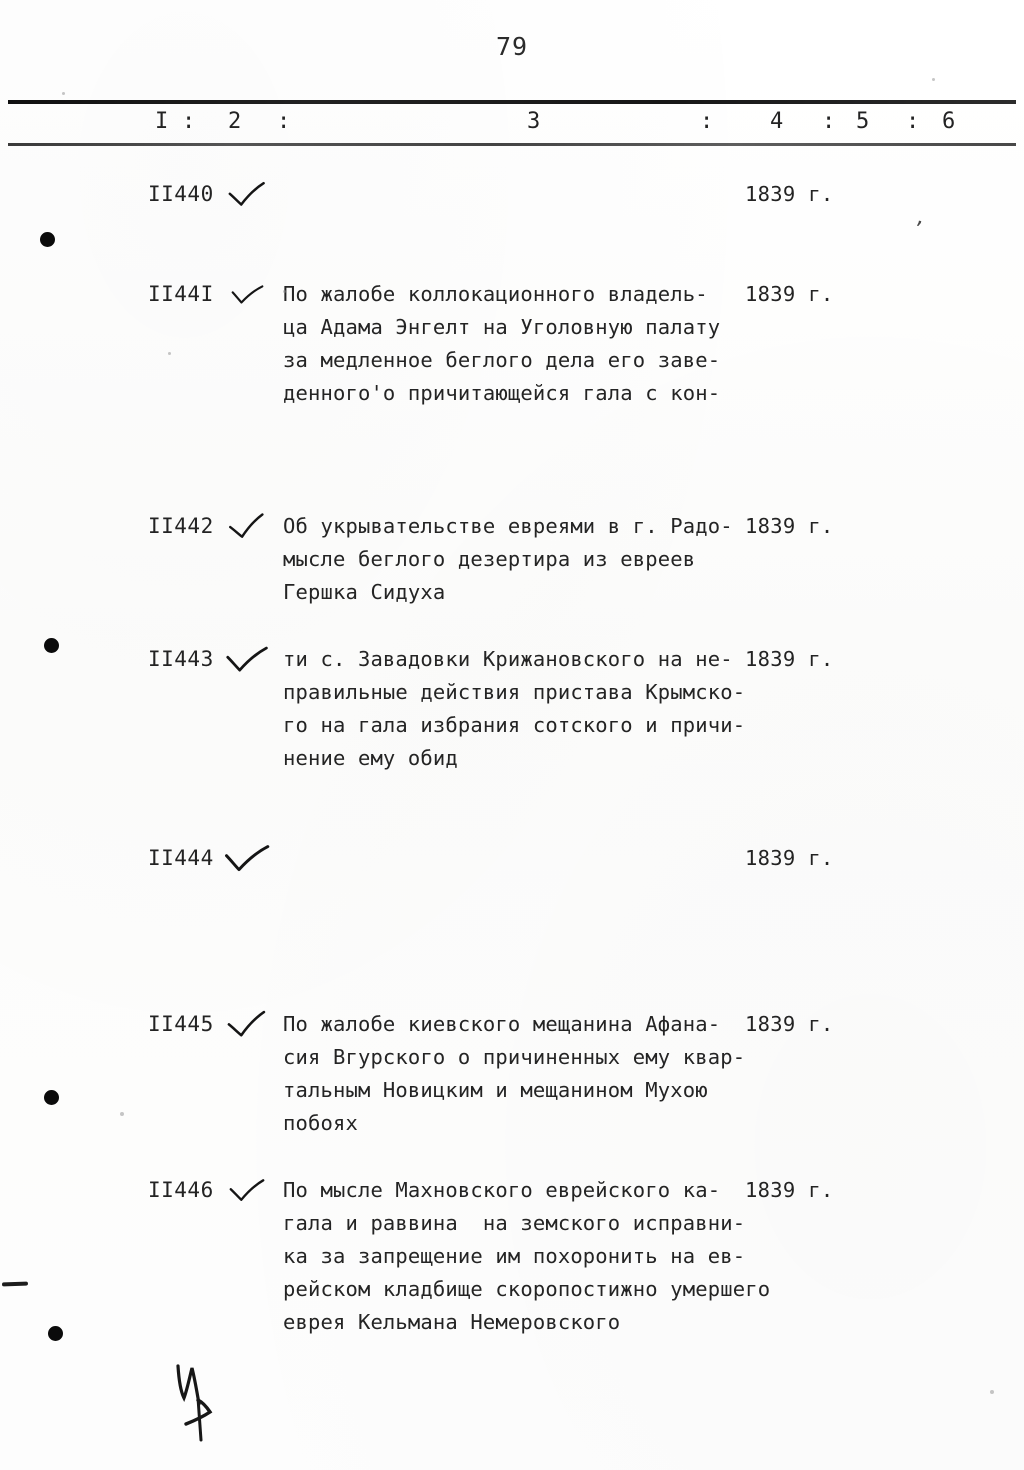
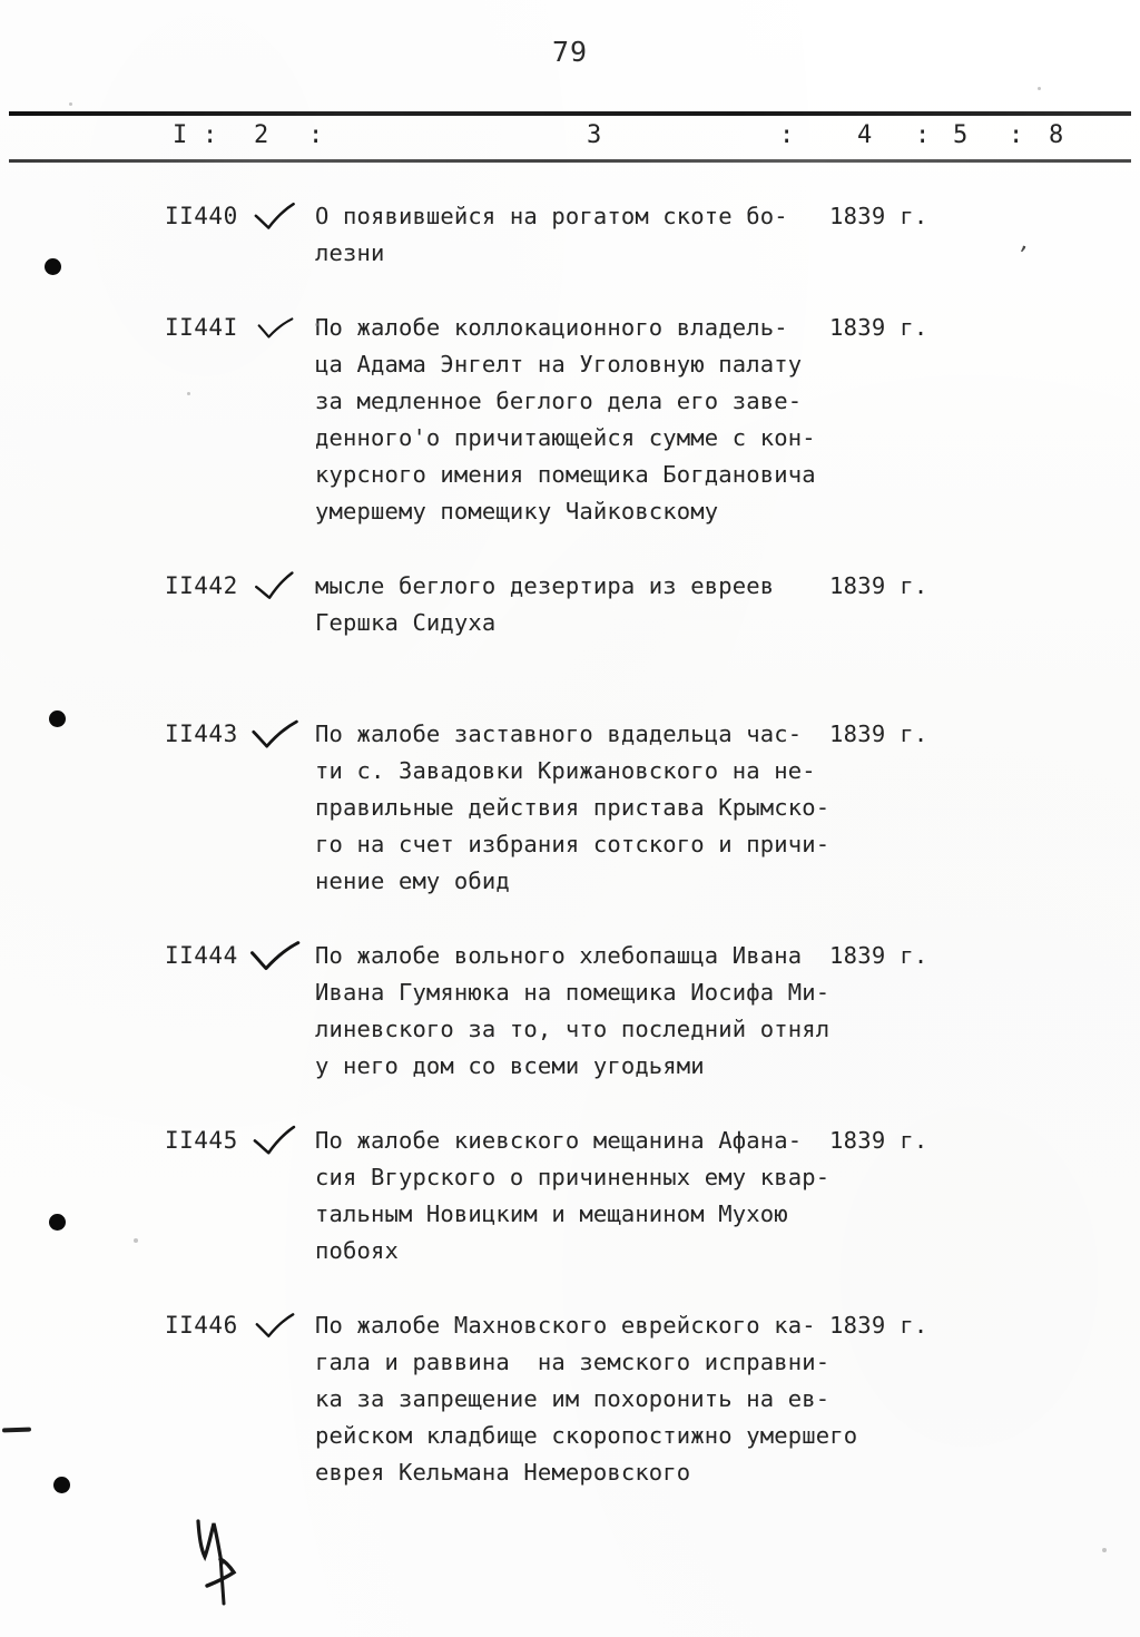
  79
  I
  :
  2
  :
  3
  :
  4
  :
  5
  :
- 6
+ 8
  II440
+ О появившейся на рогатом скоте бо-
+ лезни
  1839 г.
  II44I
  По жалобе коллокационного владель-
  ца Адама Энгелт на Уголовную палату
  за медленное беглого дела его заве-
- денного'о причитающейся гала с кон-
+ денного'о причитающейся сумме с кон-
+ курсного имения помещика Богдановича
+ умершему помещику Чайковскому
  1839 г.
  II442
- Об укрывательстве евреями в г. Радо-
  мысле беглого дезертира из евреев
  Гершка Сидуха
  1839 г.
  II443
+ По жалобе заставного вдадельца час-
  ти с. Завадовки Крижановского на не-
  правильные действия пристава Крымско-
- го на гала избрания сотского и причи-
+ го на счет избрания сотского и причи-
  нение ему обид
  1839 г.
  II444
+ По жалобе вольного хлебопашца Ивана
+ Ивана Гумянюка на помещика Иосифа Ми-
+ линевского за то, что последний отнял
+ у него дом со всеми угодьями
  1839 г.
  II445
  По жалобе киевского мещанина Афана-
  сия Вгурского о причиненных ему квар-
  тальным Новицким и мещанином Мухою
  побоях
  1839 г.
  II446
- По мысле Махновского еврейского ка-
+ По жалобе Махновского еврейского ка-
  гала и раввина на земского исправни-
  ка за запрещение им похоронить на ев-
  рейском кладбище скоропостижно умершего
  еврея Кельмана Немеровского
  1839 г.
